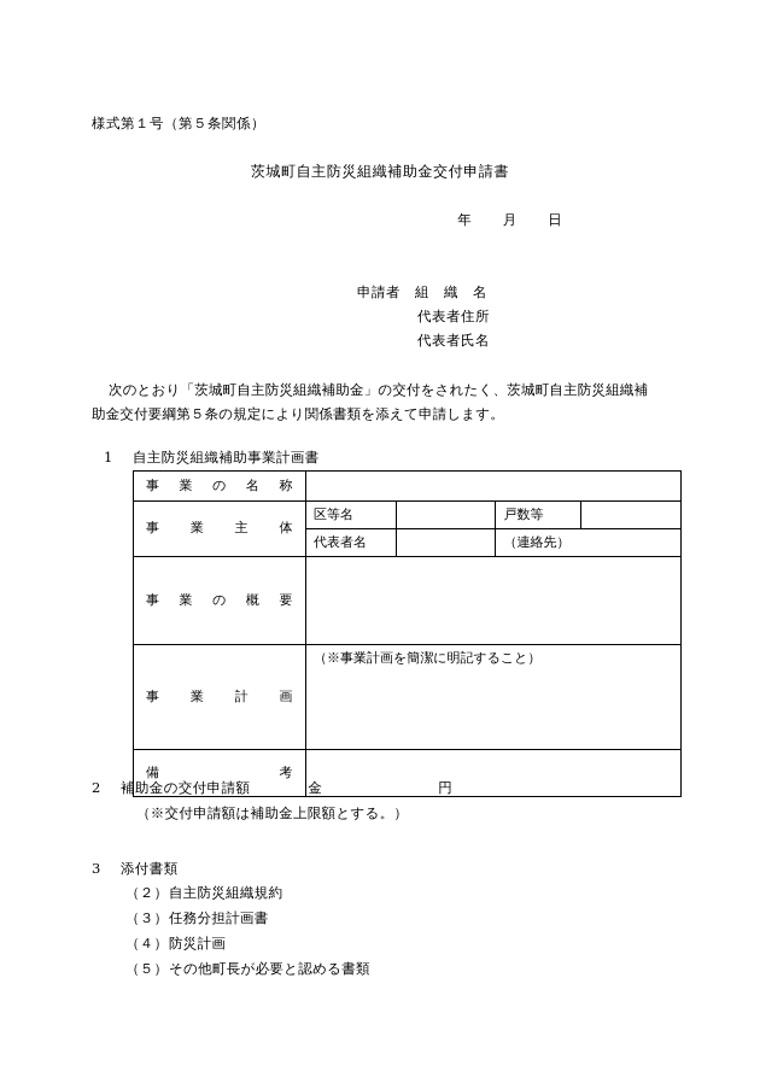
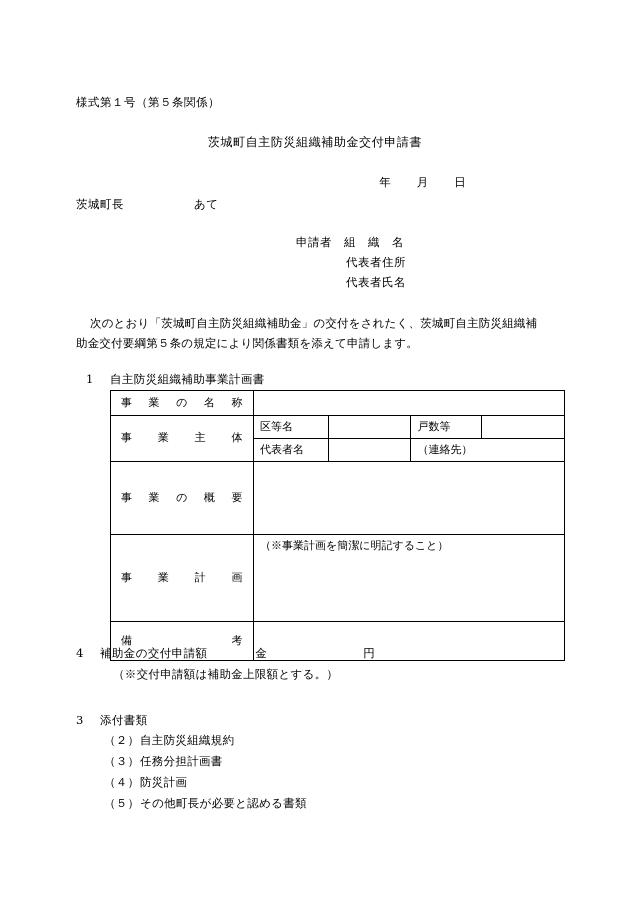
  様式第１号（第５条関係）
  茨城町自主防災組織補助金交付申請書
  年 月 日
+ 茨城町長 あて
  申請者 組 織 名
  代表者住所
  代表者氏名
  次のとおり「茨城町自主防災組織補助金」の交付をされたく、茨城町自主防災組織補
  助金交付要綱第５条の規定により関係書類を添えて申請します。
  1 自主防災組織補助事業計画書
  事 業 の 名 称
  事 業 主 体	区等名		戸数等
  代表者名		（連絡先）
  事 業 の 概 要
  事 業 計 画	（※事業計画を簡潔に明記すること）
  備 考
- 2 補助金の交付申請額 金 円
+ 4 補助金の交付申請額 金 円
  （※交付申請額は補助金上限額とする。）
  3 添付書類
  （２）自主防災組織規約
  （３）任務分担計画書
  （４）防災計画
  （５）その他町長が必要と認める書類
